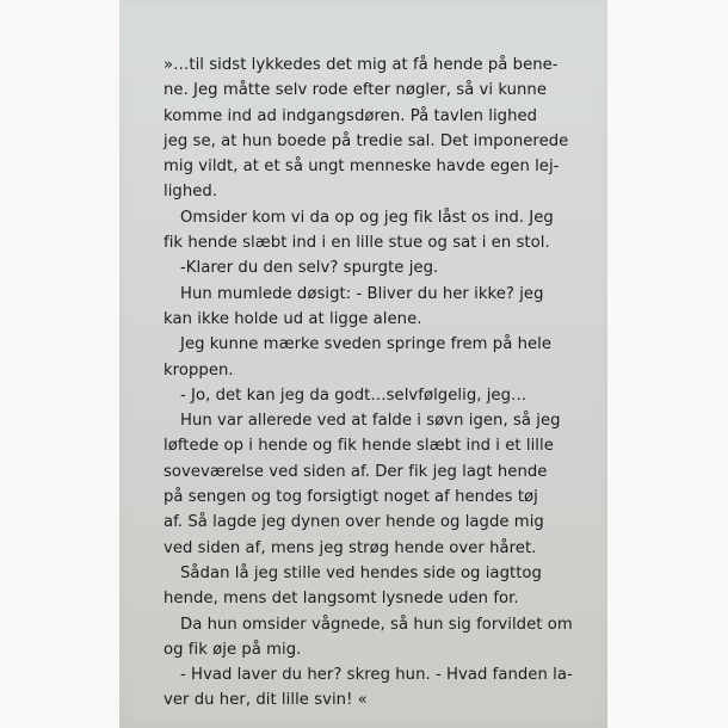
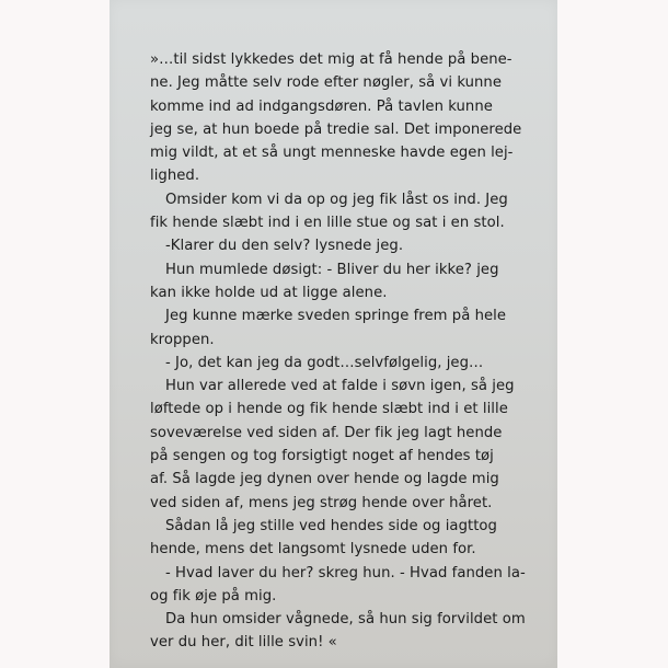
  »…til sidst lykkedes det mig at få hende på bene-
  ne. Jeg måtte selv rode efter nøgler, så vi kunne
- komme ind ad indgangsdøren. På tavlen lighed
+ komme ind ad indgangsdøren. På tavlen kunne
  jeg se, at hun boede på tredie sal. Det imponerede
  mig vildt, at et så ungt menneske havde egen lej-
  lighed.
  Omsider kom vi da op og jeg fik låst os ind. Jeg
  fik hende slæbt ind i en lille stue og sat i en stol.
- -Klarer du den selv? spurgte jeg.
+ -Klarer du den selv? lysnede jeg.
  Hun mumlede døsigt: - Bliver du her ikke? jeg
  kan ikke holde ud at ligge alene.
  Jeg kunne mærke sveden springe frem på hele
  kroppen.
  - Jo, det kan jeg da godt…selvfølgelig, jeg…
  Hun var allerede ved at falde i søvn igen, så jeg
  løftede op i hende og fik hende slæbt ind i et lille
  soveværelse ved siden af. Der fik jeg lagt hende
  på sengen og tog forsigtigt noget af hendes tøj
  af. Så lagde jeg dynen over hende og lagde mig
  ved siden af, mens jeg strøg hende over håret.
  Sådan lå jeg stille ved hendes side og iagttog
  hende, mens det langsomt lysnede uden for.
- Da hun omsider vågnede, så hun sig forvildet om
+ - Hvad laver du her? skreg hun. - Hvad fanden la-
  og fik øje på mig.
- - Hvad laver du her? skreg hun. - Hvad fanden la-
+ Da hun omsider vågnede, så hun sig forvildet om
  ver du her, dit lille svin! «
